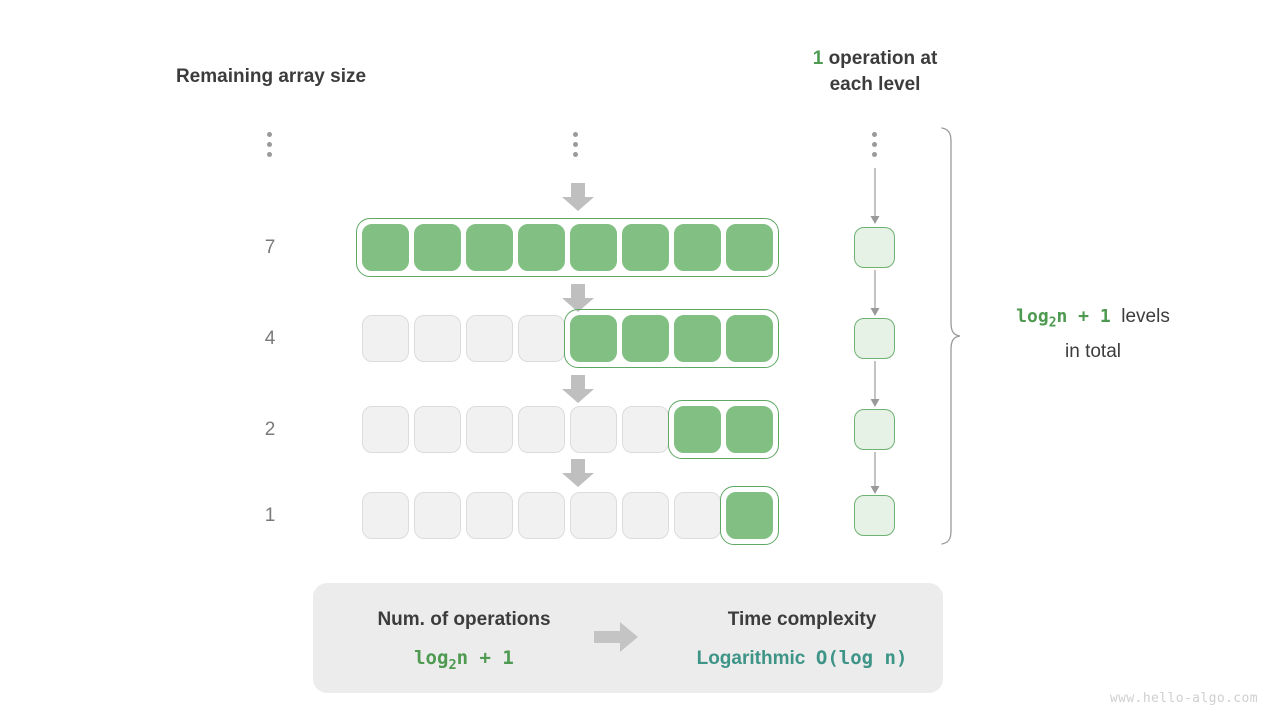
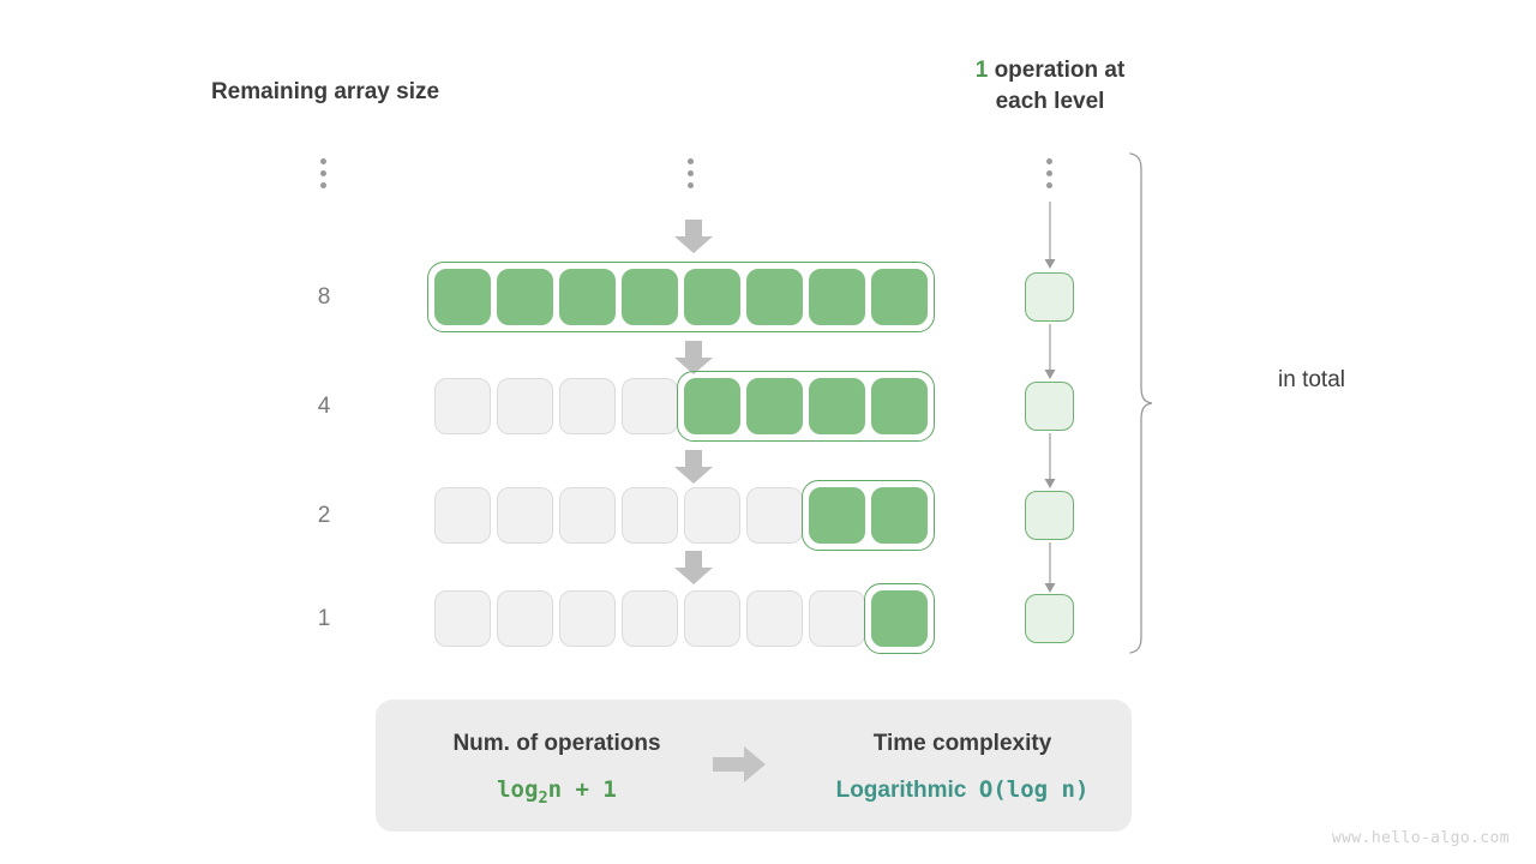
  Remaining array size
  1 operation at
  each level
- 7
+ 8
  4
  2
  1
- log2n + 1 levels
  in total
  Num. of operations
  log2n + 1
  Time complexity
  Logarithmic O(log n)
  www.hello-algo.com
